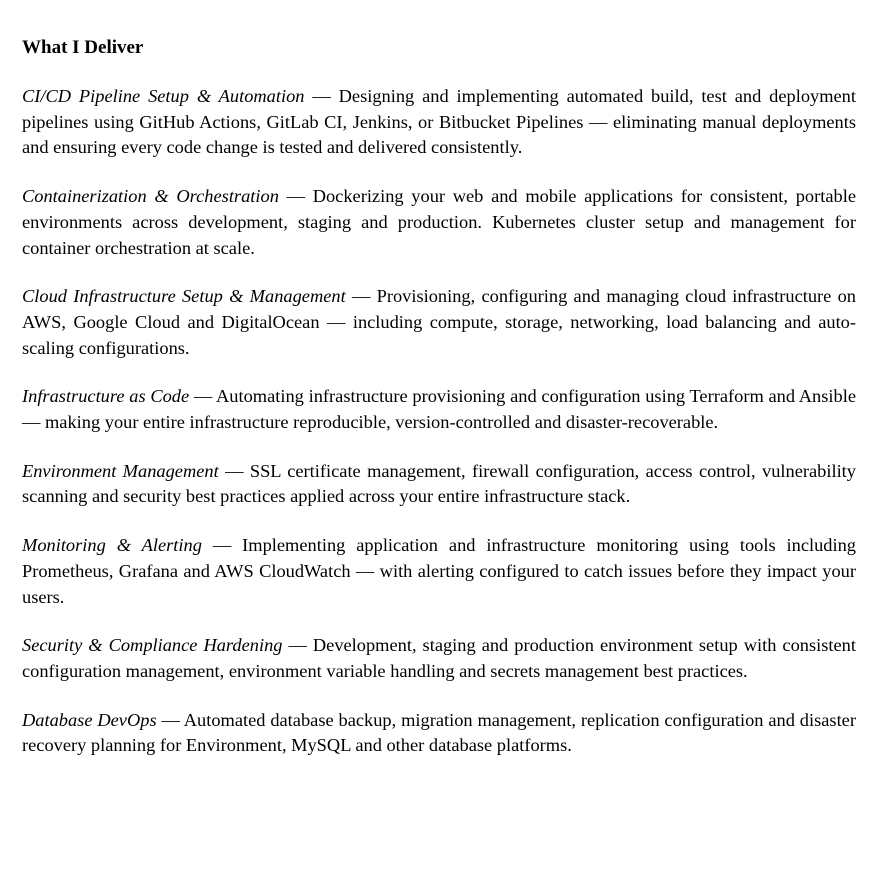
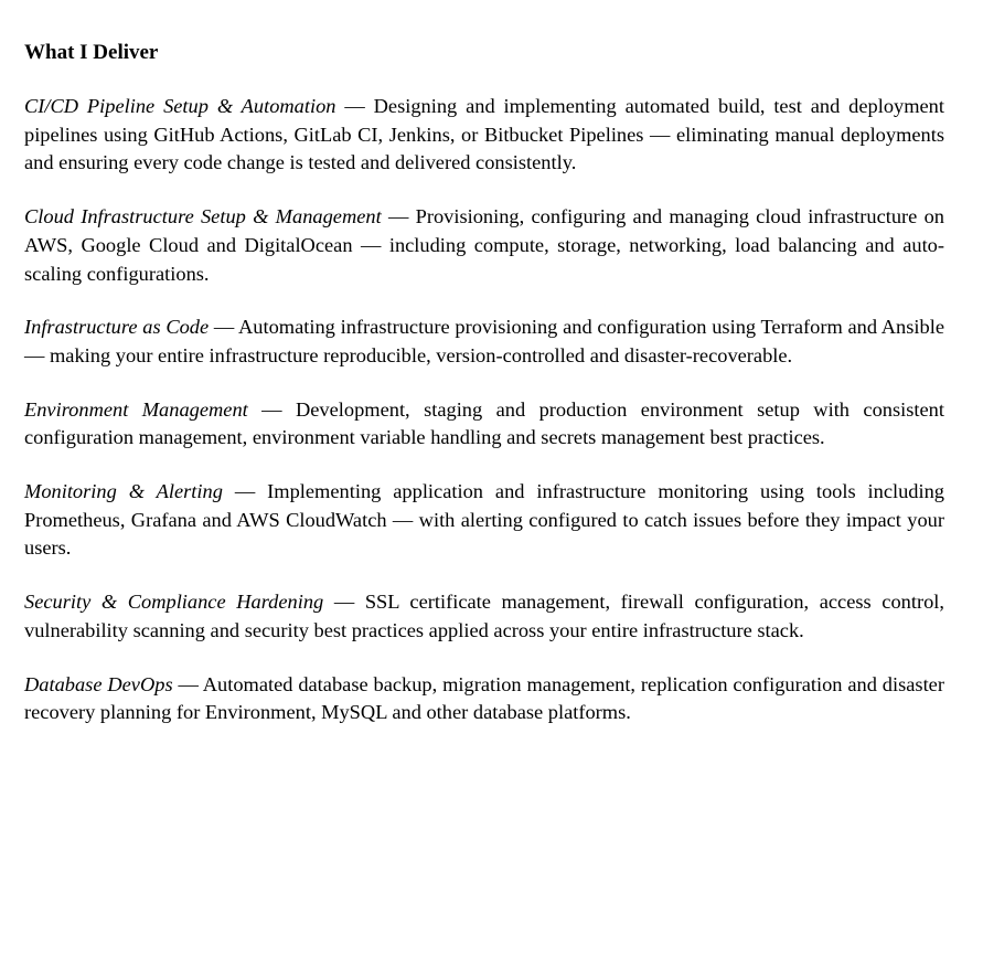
  What I Deliver
  CI/CD Pipeline Setup & Automation — Designing and implementing automated build, test and deployment pipelines using GitHub Actions, GitLab CI, Jenkins, or Bitbucket Pipelines — elimi­nating manual deployments and ensuring every code change is tested and delivered consistently.
- Containerization & Orchestration — Dockerizing your web and mobile applications for consistent, portable environments across development, staging and production. Kubernetes cluster setup and management for container orchestration at scale.
  Cloud Infrastructure Setup & Management — Provisioning, configuring and managing cloud infra­structure on AWS, Google Cloud and DigitalOcean — including compute, storage, networking, load balancing and auto-scaling configurations.
  Infrastructure as Code — Automating infrastructure provisioning and configuration using Terraform and Ansible — making your entire infrastructure reproducible, version-controlled and disaster-recoverable.
- Environment Management — SSL certificate management, firewall configuration, access control, vulnerability scanning and security best practices applied across your entire infrastructure stack.
+ Environment Management — Development, staging and production environment setup with con­sistent configuration management, environment variable handling and secrets management best practices.
  Monitoring & Alerting — Implementing application and infrastructure monitoring using tools including Prometheus, Grafana and AWS CloudWatch — with alerting configured to catch issues before they impact your users.
- Security & Compliance Hardening — Development, staging and production environment setup with con­sistent configuration management, environment variable handling and secrets management best practices.
+ Security & Compliance Hardening — SSL certificate management, firewall configuration, access control, vulnerability scanning and security best practices applied across your entire infrastructure stack.
  Database DevOps — Automated database backup, migration management, replication configuration and disaster recovery planning for Environment, MySQL and other database platforms.
